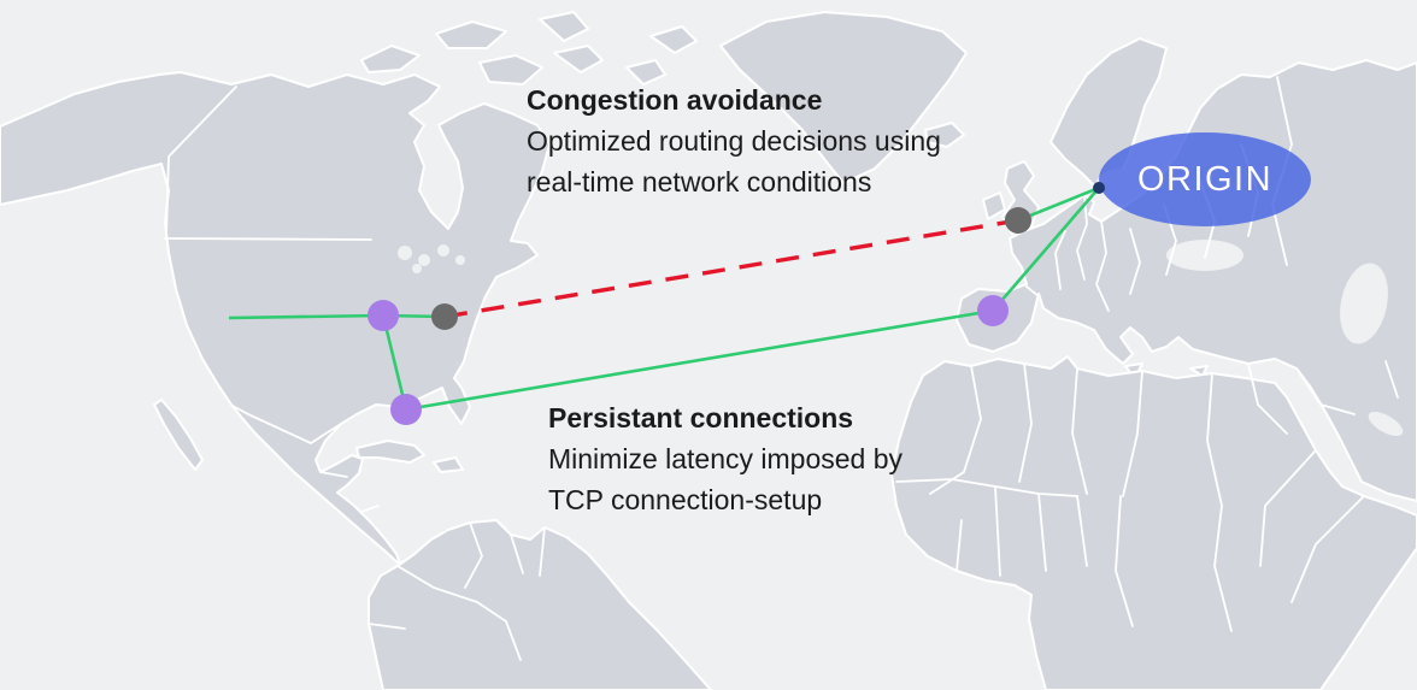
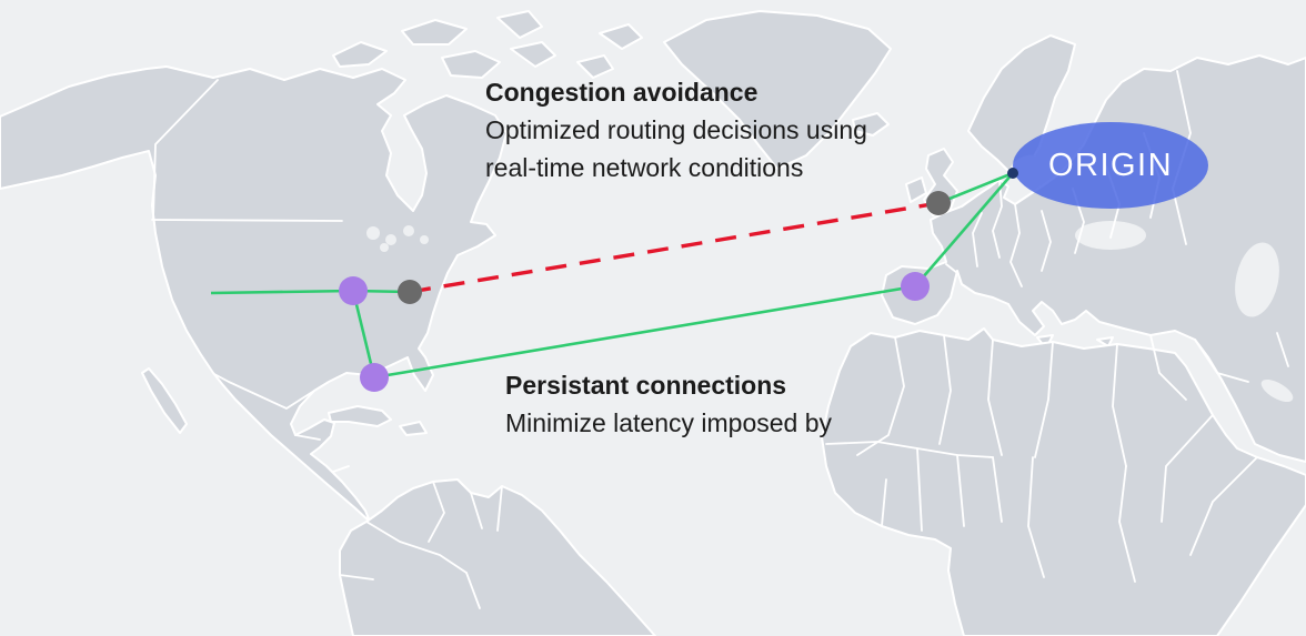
  ORIGIN
  Congestion avoidance
  Optimized routing decisions using
  real-time network conditions
  Persistant connections
  Minimize latency imposed by
- TCP connection-setup
